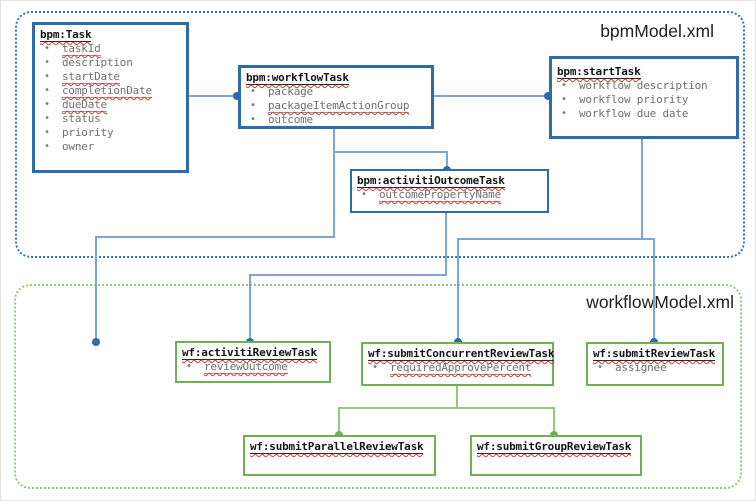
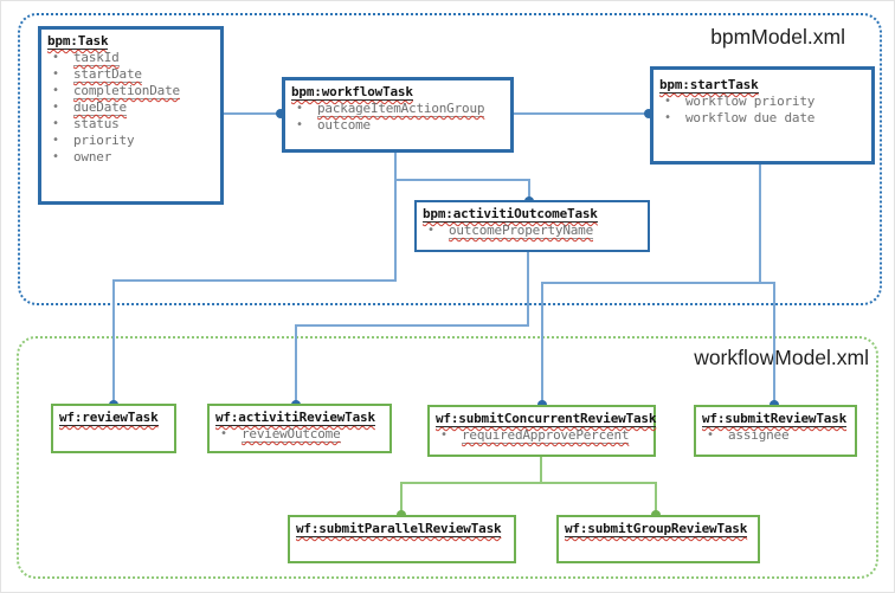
  bpmModel.xml
  workflowModel.xml
  bpm:Task
  taskId
- description
  startDate
  completionDate
  dueDate
  status
  priority
  owner
  bpm:workflowTask
- package
  packageItemActionGroup
  outcome
  bpm:startTask
- workflow description
  workflow priority
  workflow due date
  bpm:activitiOutcomeTask
  outcomePropertyName
+ wf:reviewTask
  wf:activitiReviewTask
  reviewOutcome
  wf:submitConcurrentReviewTask
  requiredApprovePercent
  wf:submitReviewTask
  assignee
  wf:submitParallelReviewTask
  wf:submitGroupReviewTask
